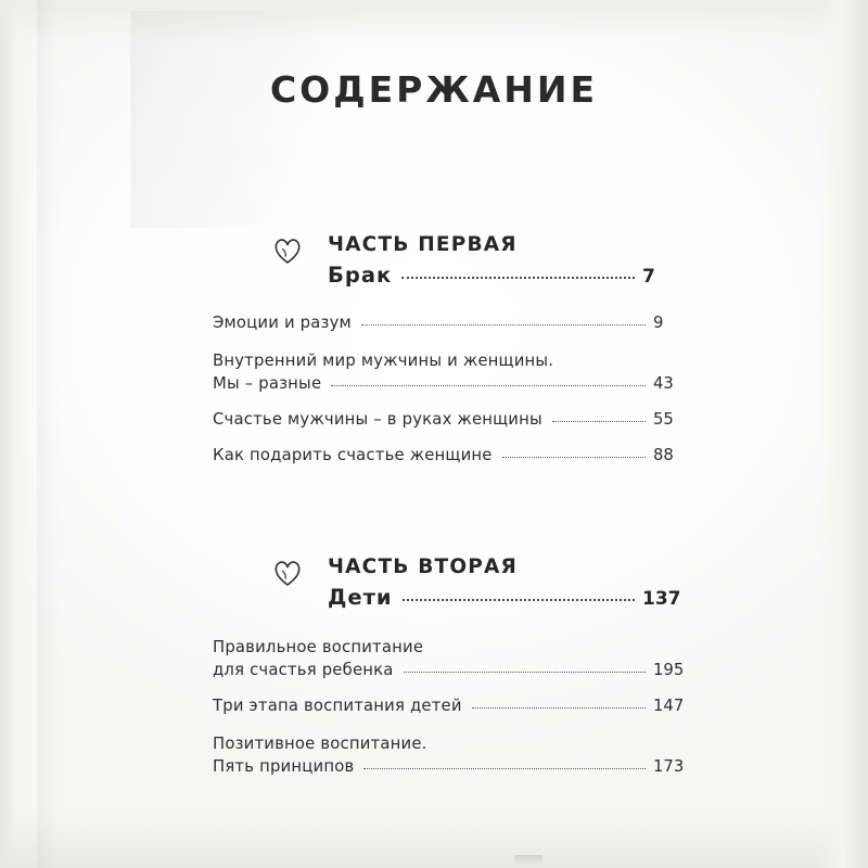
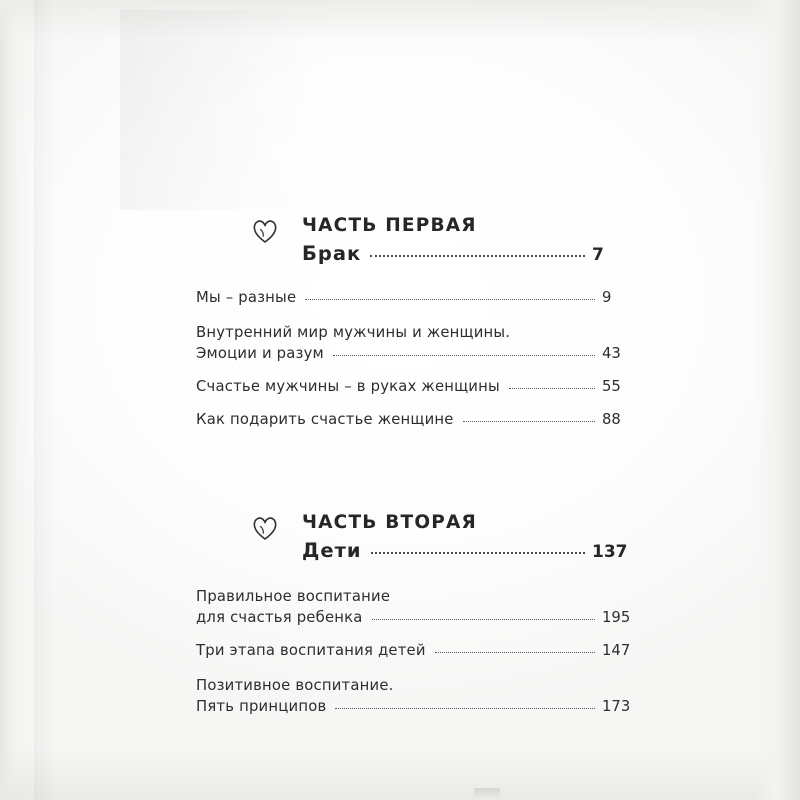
- СОДЕРЖАНИЕ
  ЧАСТЬ ПЕРВАЯ
  Брак
  7
- Эмоции и разум
+ Мы – разные
  9
  Внутренний мир мужчины и женщины.
- Мы – разные
+ Эмоции и разум
  43
  Счастье мужчины – в руках женщины
  55
  Как подарить счастье женщине
  88
  ЧАСТЬ ВТОРАЯ
  Дети
  137
  Правильное воспитание
  для счастья ребенка
  195
  Три этапа воспитания детей
  147
  Позитивное воспитание.
  Пять принципов
  173
